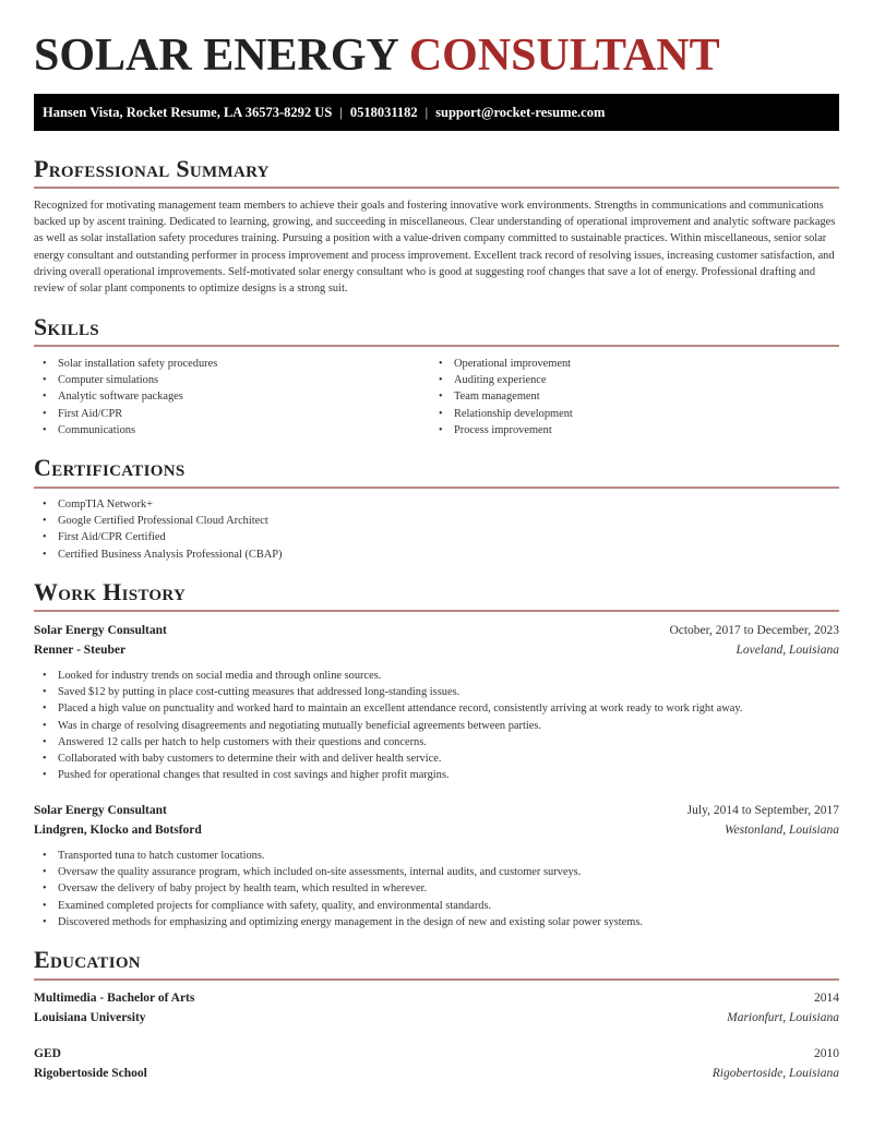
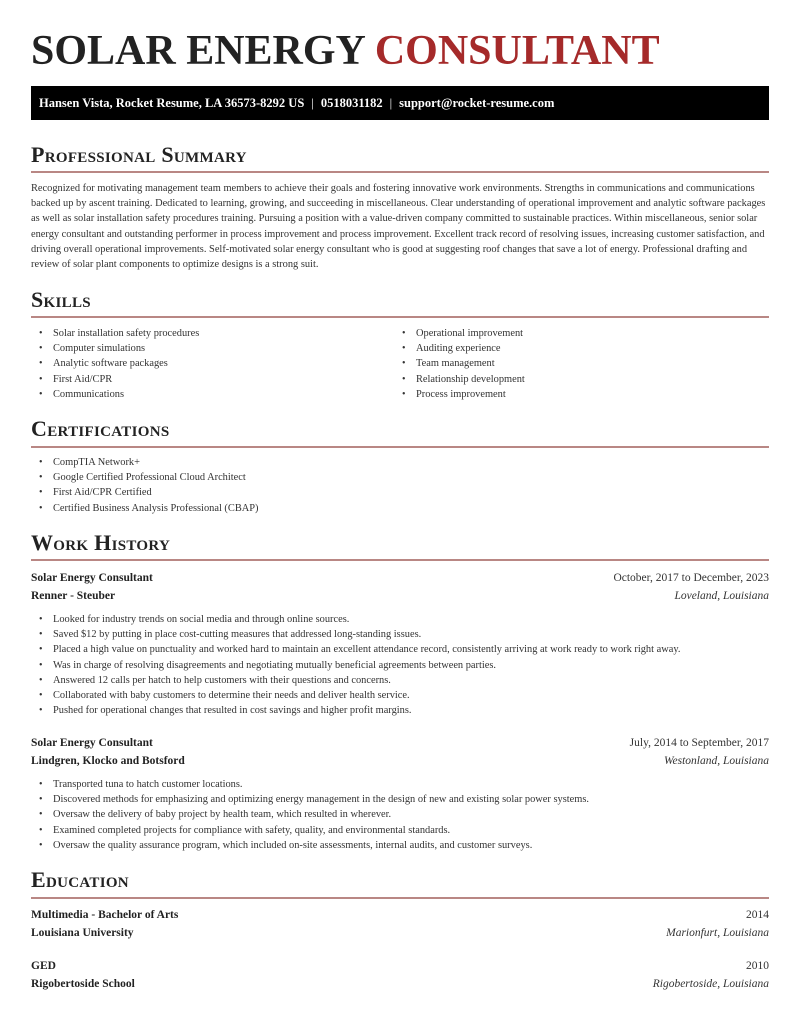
  SOLAR ENERGY CONSULTANT
  Hansen Vista, Rocket Resume, LA 36573-8292 US | 0518031182 | support@rocket-resume.com
  Professional Summary
  Recognized for motivating management team members to achieve their goals and fostering innovative work environments. Strengths in communications and communications backed up by ascent training. Dedicated to learning, growing, and succeeding in miscellaneous. Clear understanding of operational improvement and analytic software packages as well as solar installation safety procedures training. Pursuing a position with a value-driven company committed to sustainable practices. Within miscellaneous, senior solar energy consultant and outstanding performer in process improvement and process improvement. Excellent track record of resolving issues, increasing customer satisfaction, and driving overall operational improvements. Self-motivated solar energy consultant who is good at suggesting roof changes that save a lot of energy. Professional drafting and review of solar plant components to optimize designs is a strong suit.
  Skills
  Solar installation safety procedures
  Computer simulations
  Analytic software packages
  First Aid/CPR
  Communications
  Operational improvement
  Auditing experience
  Team management
  Relationship development
  Process improvement
  Certifications
  CompTIA Network+
  Google Certified Professional Cloud Architect
  First Aid/CPR Certified
  Certified Business Analysis Professional (CBAP)
  Work History
  Solar Energy Consultant
  October, 2017 to December, 2023
  Renner - Steuber
  Loveland, Louisiana
  Looked for industry trends on social media and through online sources.
  Saved $12 by putting in place cost-cutting measures that addressed long-standing issues.
  Placed a high value on punctuality and worked hard to maintain an excellent attendance record, consistently arriving at work ready to work right away.
  Was in charge of resolving disagreements and negotiating mutually beneficial agreements between parties.
  Answered 12 calls per hatch to help customers with their questions and concerns.
- Collaborated with baby customers to determine their with and deliver health service.
+ Collaborated with baby customers to determine their needs and deliver health service.
  Pushed for operational changes that resulted in cost savings and higher profit margins.
  Solar Energy Consultant
  July, 2014 to September, 2017
  Lindgren, Klocko and Botsford
  Westonland, Louisiana
  Transported tuna to hatch customer locations.
- Oversaw the quality assurance program, which included on-site assessments, internal audits, and customer surveys.
+ Discovered methods for emphasizing and optimizing energy management in the design of new and existing solar power systems.
  Oversaw the delivery of baby project by health team, which resulted in wherever.
  Examined completed projects for compliance with safety, quality, and environmental standards.
- Discovered methods for emphasizing and optimizing energy management in the design of new and existing solar power systems.
+ Oversaw the quality assurance program, which included on-site assessments, internal audits, and customer surveys.
  Education
  Multimedia - Bachelor of Arts
  2014
  Louisiana University
  Marionfurt, Louisiana
  GED
  2010
  Rigobertoside School
  Rigobertoside, Louisiana
